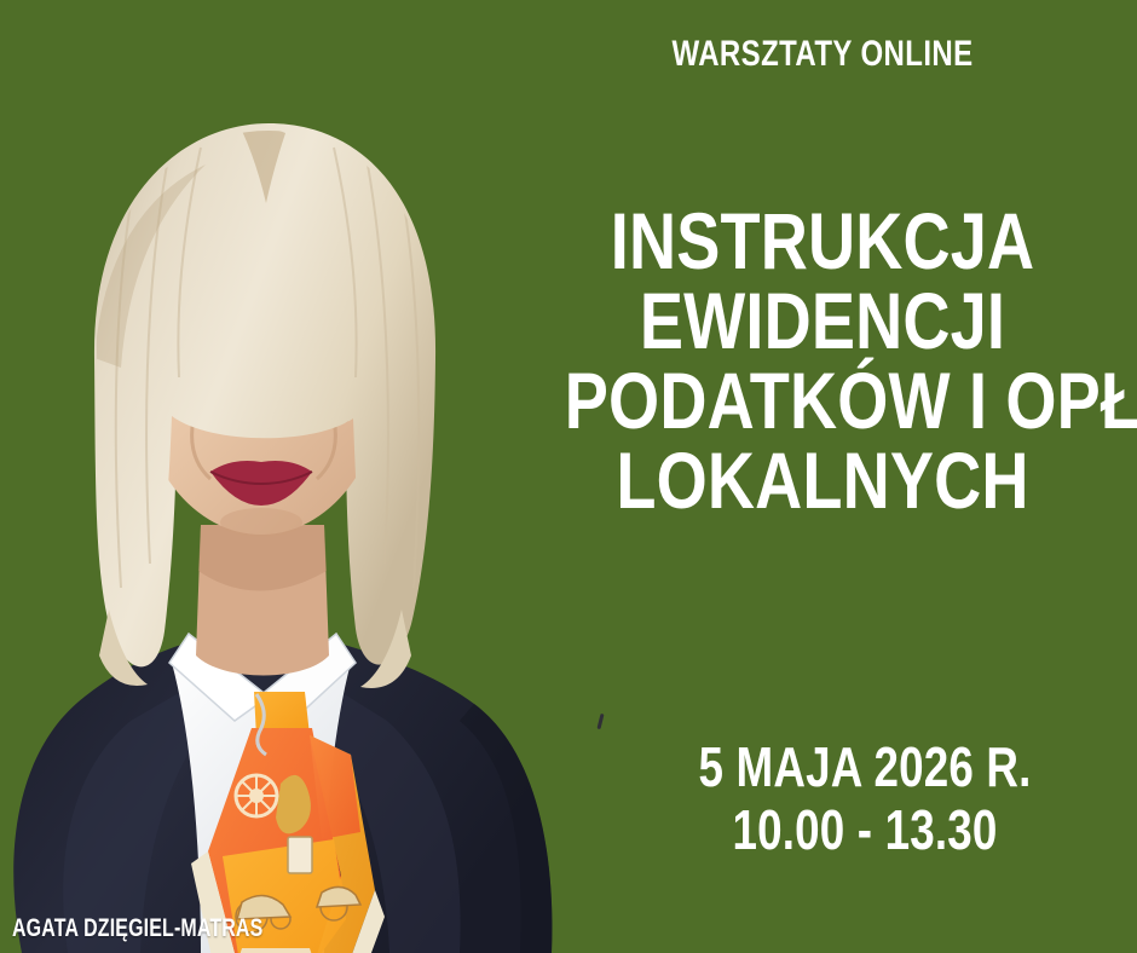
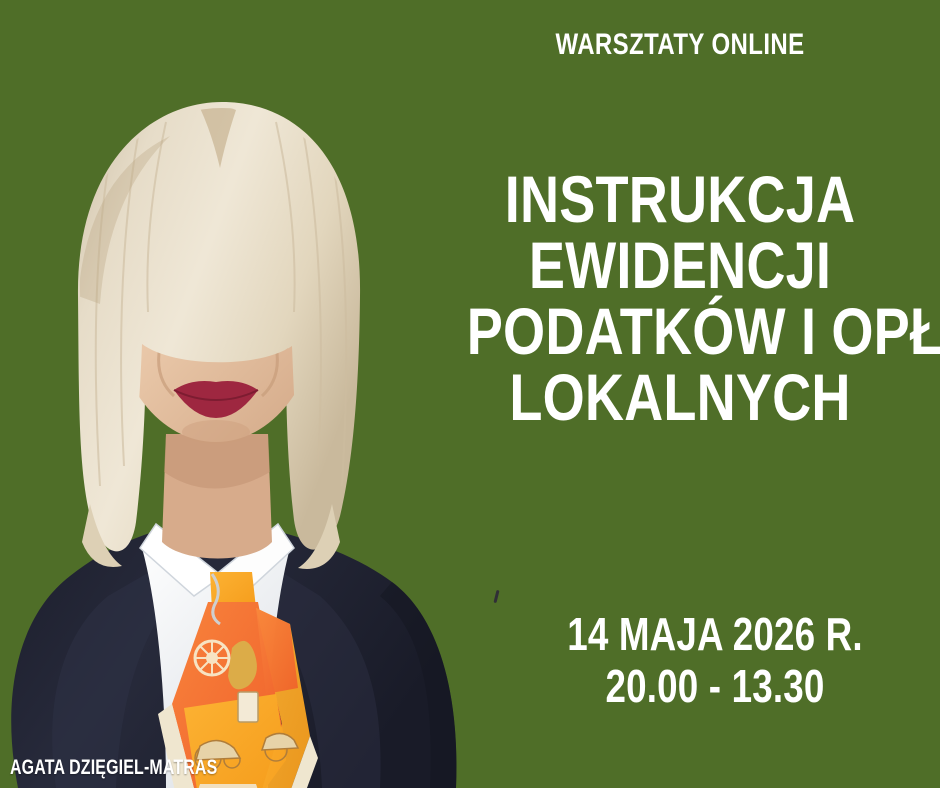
  WARSZTATY ONLINE
  INSTRUKCJA
  EWIDENCJI
  PODATKÓW I OPŁ
  LOKALNYCH
- 5 MAJA 2026 R.
+ 14 MAJA 2026 R.
- 10.00 - 13.30
+ 20.00 - 13.30
  AGATA DZIĘGIEL-MATRAS
